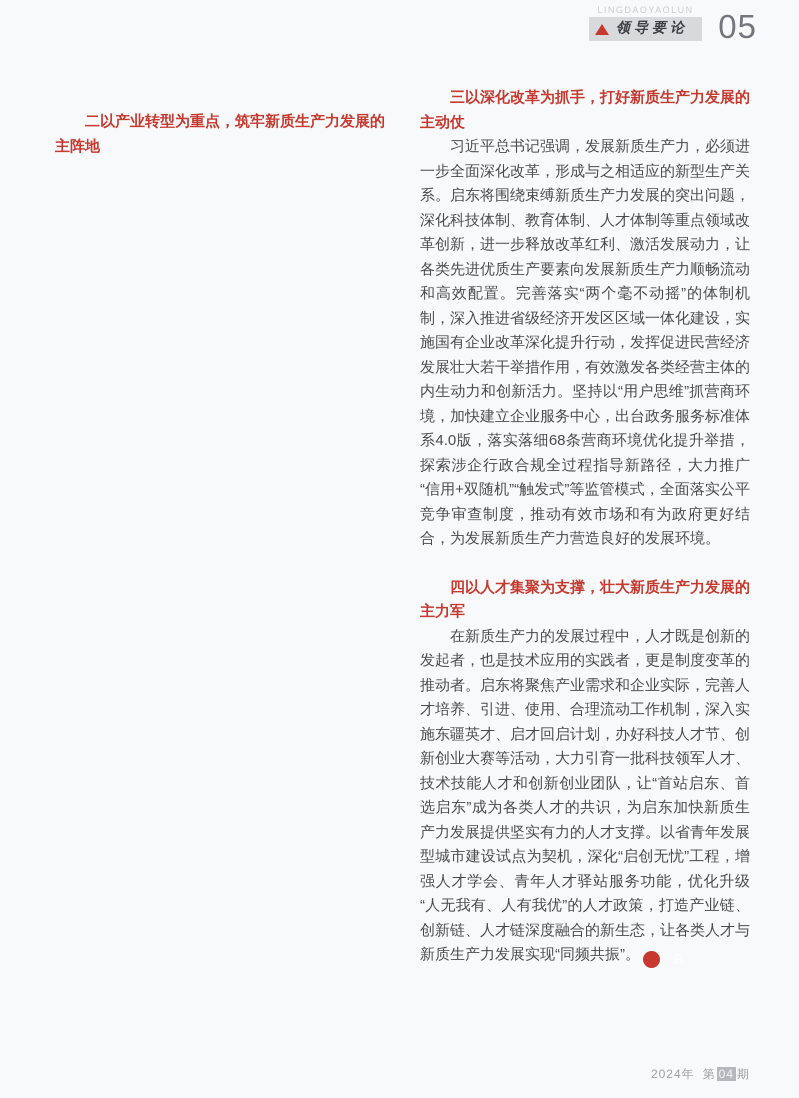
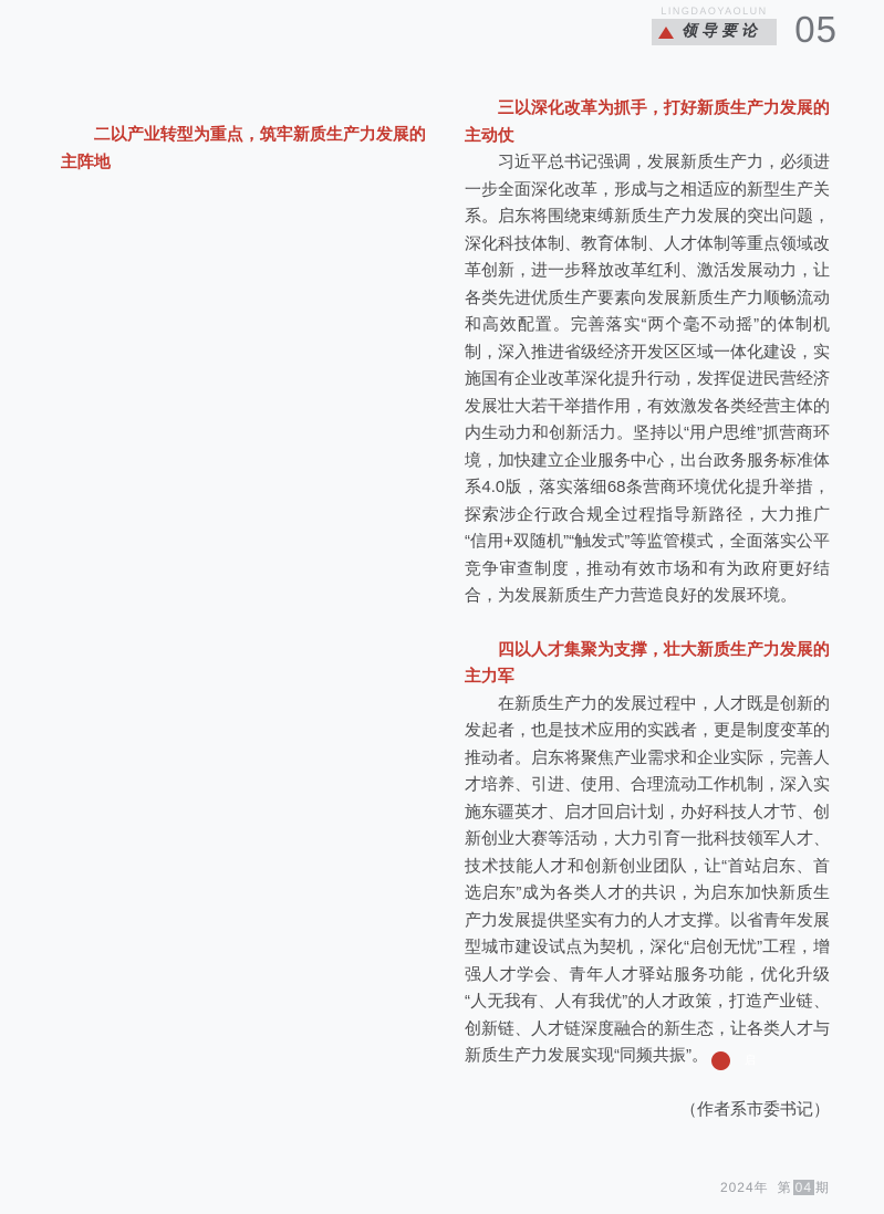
  LINGDAOYAOLUN
  领导要论
  05
  二以产业转型为重点，筑牢新质生产力发展的主阵地
  三以深化改革为抓手，打好新质生产力发展的主动仗
  习近平总书记强调，发展新质生产力，必须进一步全面深化改革，形成与之相适应的新型生产关系。启东将围绕束缚新质生产力发展的突出问题，深化科技体制、教育体制、人才体制等重点领域改革创新，进一步释放改革红利、激活发展动力，让各类先进优质生产要素向发展新质生产力顺畅流动和高效配置。完善落实“两个毫不动摇”的体制机制，深入推进省级经济开发区区域一体化建设，实施国有企业改革深化提升行动，发挥促进民营经济发展壮大若干举措作用，有效激发各类经营主体的内生动力和创新活力。坚持以“用户思维”抓营商环境，加快建立企业服务中心，出台政务服务标准体系4.0版，落实落细68条营商环境优化提升举措，探索涉企行政合规全过程指导新路径，大力推广“信用+双随机”“触发式”等监管模式，全面落实公平竞争审查制度，推动有效市场和有为政府更好结合，为发展新质生产力营造良好的发展环境。
  四以人才集聚为支撑，壮大新质生产力发展的主力军
  在新质生产力的发展过程中，人才既是创新的发起者，也是技术应用的实践者，更是制度变革的推动者。启东将聚焦产业需求和企业实际，完善人才培养、引进、使用、合理流动工作机制，深入实施东疆英才、启才回启计划，办好科技人才节、创新创业大赛等活动，大力引育一批科技领军人才、技术技能人才和创新创业团队，让“首站启东、首选启东”成为各类人才的共识，为启东加快新质生产力发展提供坚实有力的人才支撑。以省青年发展型城市建设试点为契机，深化“启创无忧”工程，增强人才学会、青年人才驿站服务功能，优化升级“人无我有、人有我优”的人才政策，打造产业链、创新链、人才链深度融合的新生态，让各类人才与新质生产力发展实现“同频共振”。
+ （作者系市委书记）
  2024年 第 04 期
